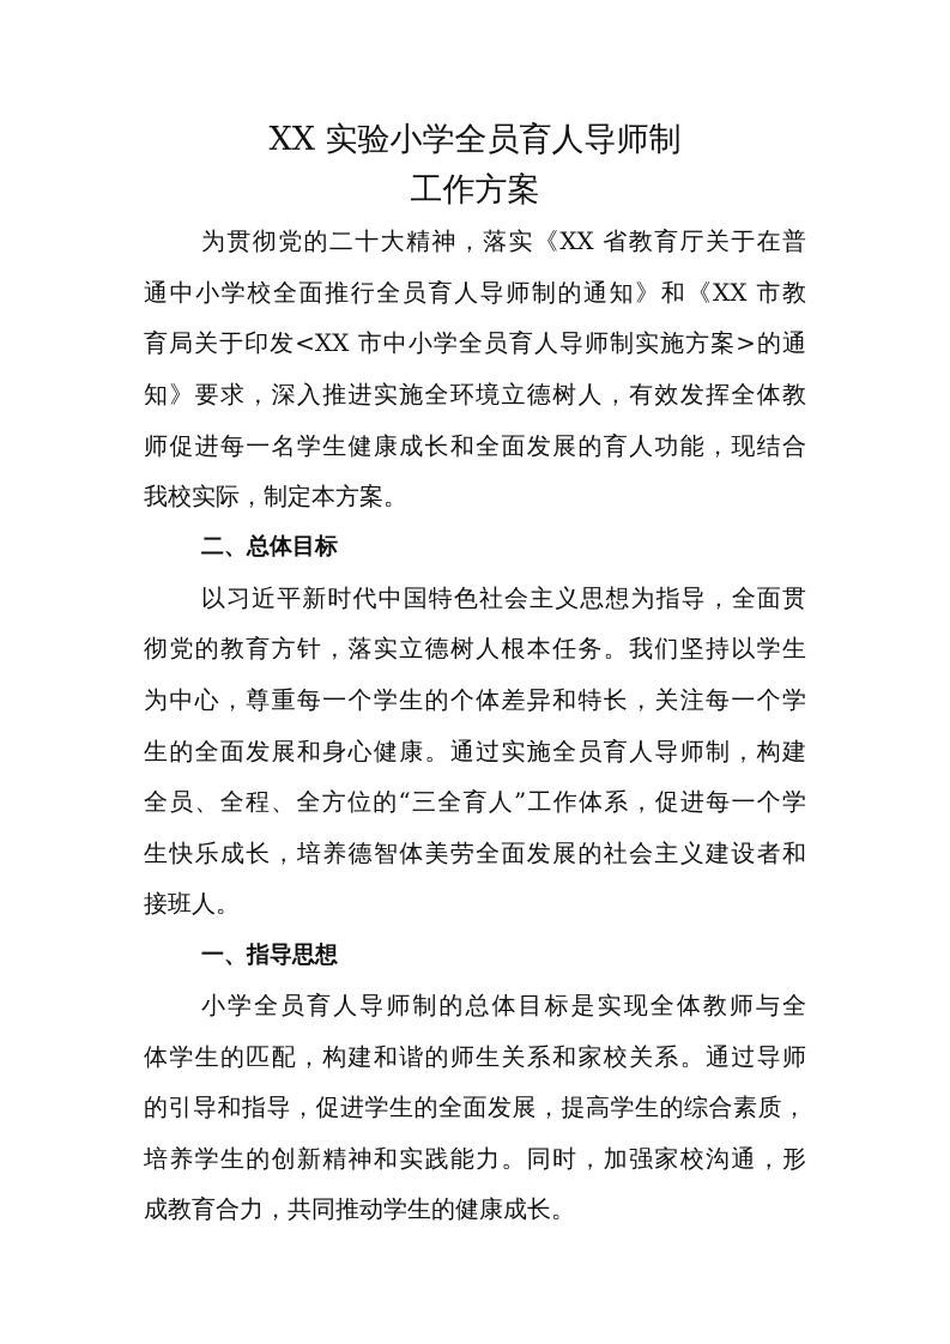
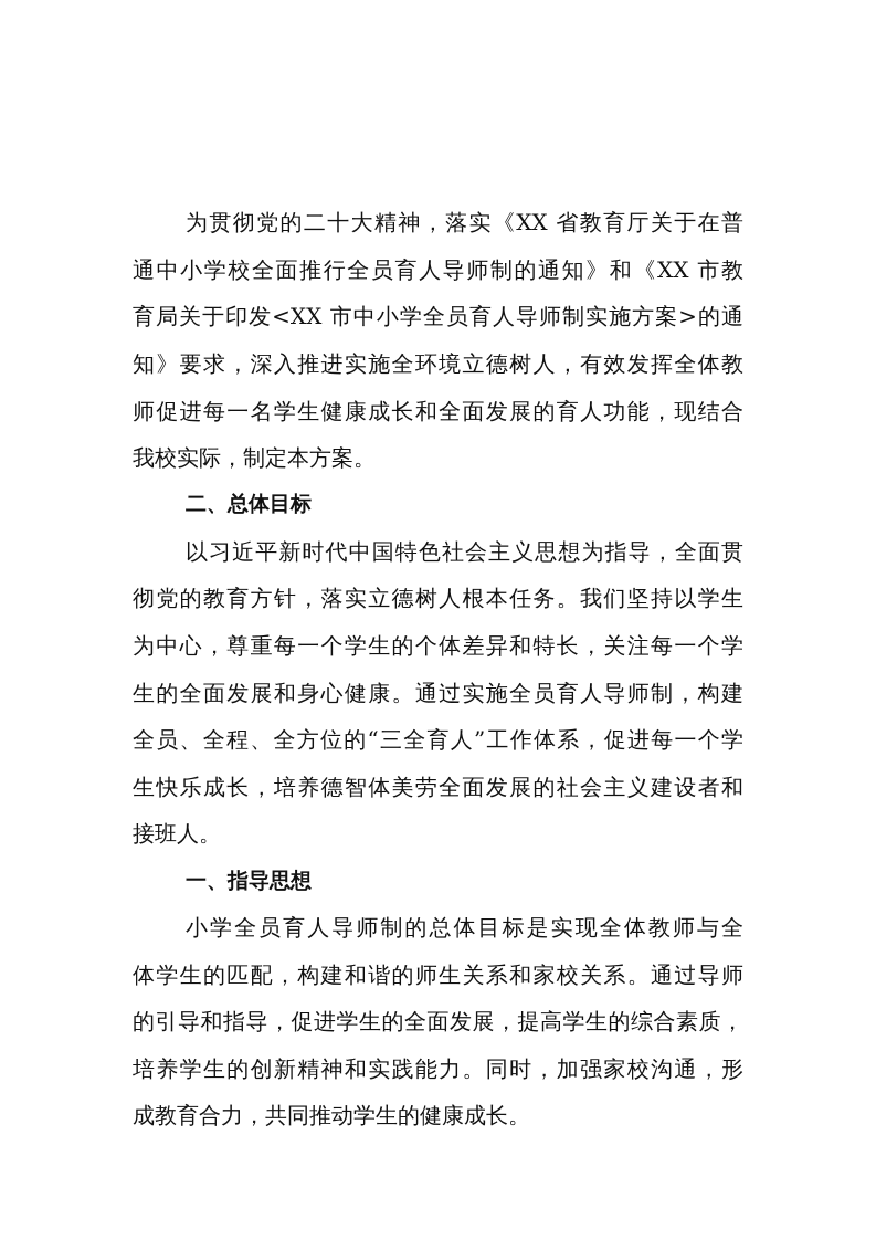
- XX 实验小学全员育人导师制
- 工作方案
  为贯彻党的二十大精神，落实《XX 省教育厅关于在普
  通中小学校全面推行全员育人导师制的通知》和《XX 市教
  育局关于印发<XX 市中小学全员育人导师制实施方案>的通
  知》要求，深入推进实施全环境立德树人，有效发挥全体教
  师促进每一名学生健康成长和全面发展的育人功能，现结合
  我校实际，制定本方案。
  二、总体目标
  以习近平新时代中国特色社会主义思想为指导，全面贯
  彻党的教育方针，落实立德树人根本任务。我们坚持以学生
  为中心，尊重每一个学生的个体差异和特长，关注每一个学
  生的全面发展和身心健康。通过实施全员育人导师制，构建
  全员、全程、全方位的“三全育人”工作体系，促进每一个学
  生快乐成长，培养德智体美劳全面发展的社会主义建设者和
  接班人。
  一、指导思想
  小学全员育人导师制的总体目标是实现全体教师与全
  体学生的匹配，构建和谐的师生关系和家校关系。通过导师
  的引导和指导，促进学生的全面发展，提高学生的综合素质，
  培养学生的创新精神和实践能力。同时，加强家校沟通，形
  成教育合力，共同推动学生的健康成长。
